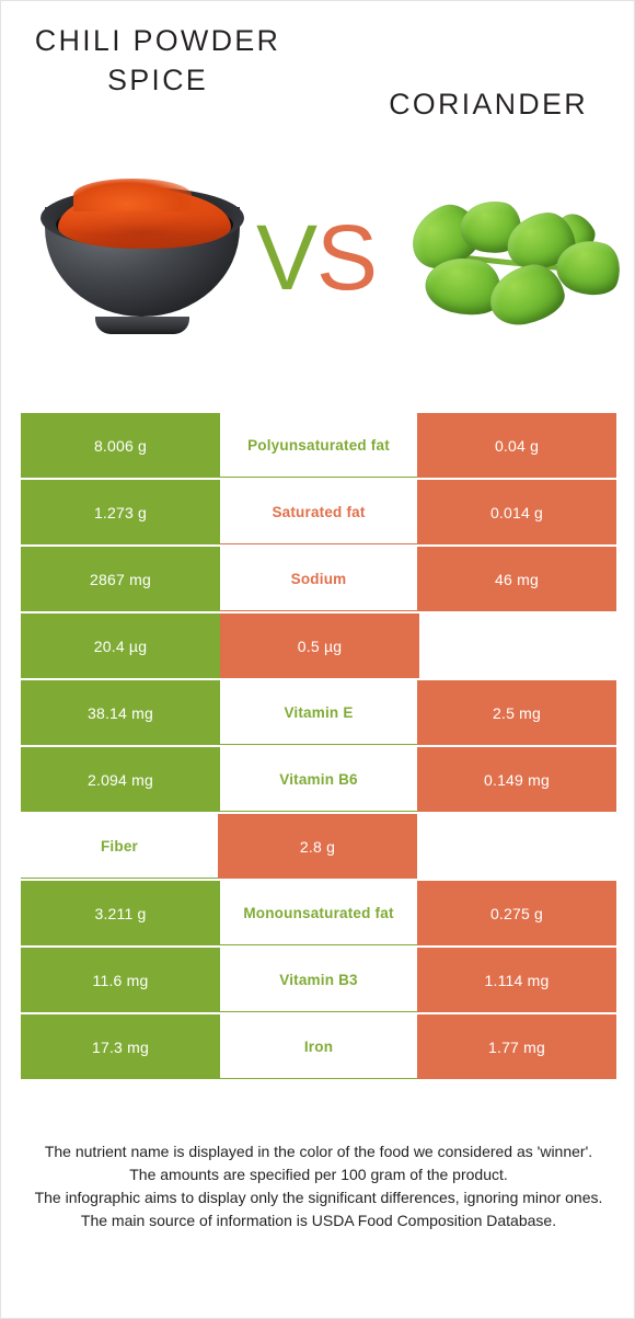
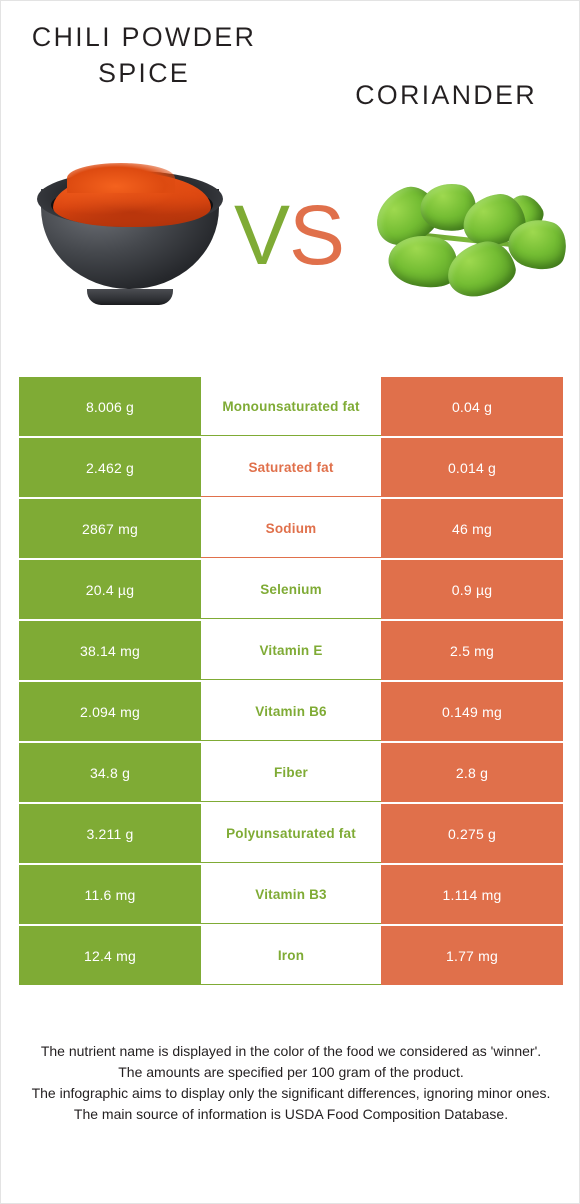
  CHILI POWDER SPICE
  CORIANDER
  VS
  8.006 g
- Polyunsaturated fat
+ Monounsaturated fat
  0.04 g
- 1.273 g
+ 2.462 g
  Saturated fat
  0.014 g
  2867 mg
  Sodium
  46 mg
  20.4 µg
+ Selenium
- 0.5 µg
+ 0.9 µg
  38.14 mg
  Vitamin E
  2.5 mg
  2.094 mg
  Vitamin B6
  0.149 mg
+ 34.8 g
  Fiber
  2.8 g
  3.211 g
- Monounsaturated fat
+ Polyunsaturated fat
  0.275 g
  11.6 mg
  Vitamin B3
  1.114 mg
- 17.3 mg
+ 12.4 mg
  Iron
  1.77 mg
  The nutrient name is displayed in the color of the food we considered as 'winner'.
  The amounts are specified per 100 gram of the product.
  The infographic aims to display only the significant differences, ignoring minor ones.
  The main source of information is USDA Food Composition Database.
